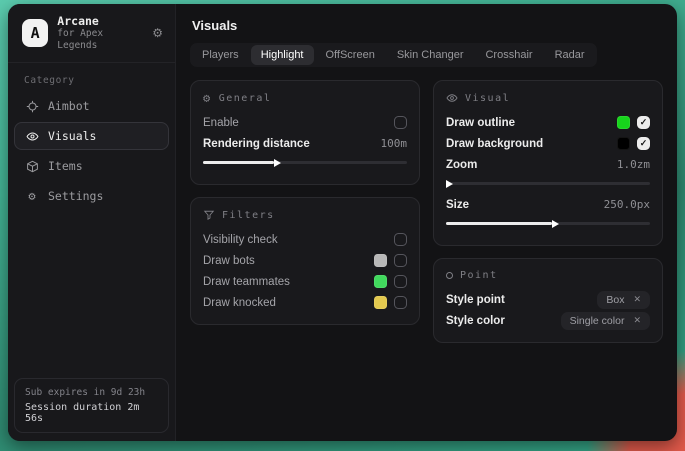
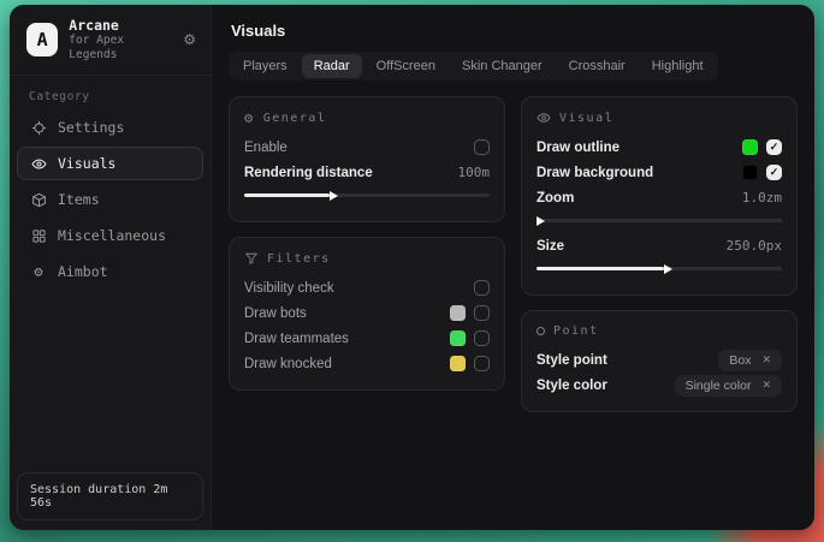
  A
  Arcane
  for Apex Legends
  ⚙
  Category
- Aimbot
+ Settings
  Visuals
  Items
+ Miscellaneous
  ⚙
- Settings
+ Aimbot
- Sub expires in 9d 23h
  Session duration 2m 56s
  Visuals
  Players
- Highlight
+ Radar
  OffScreen
  Skin Changer
  Crosshair
- Radar
+ Highlight
  ⚙
  General
  Enable
  Rendering distance
  100m
  Filters
  Visibility check
  Draw bots
  Draw teammates
  Draw knocked
  Visual
  Draw outline
  ✓
  Draw background
  ✓
  Zoom
  1.0zm
  Size
  250.0px
  Point
  Style point
  Box
  ✕
  Style color
  Single color
  ✕
